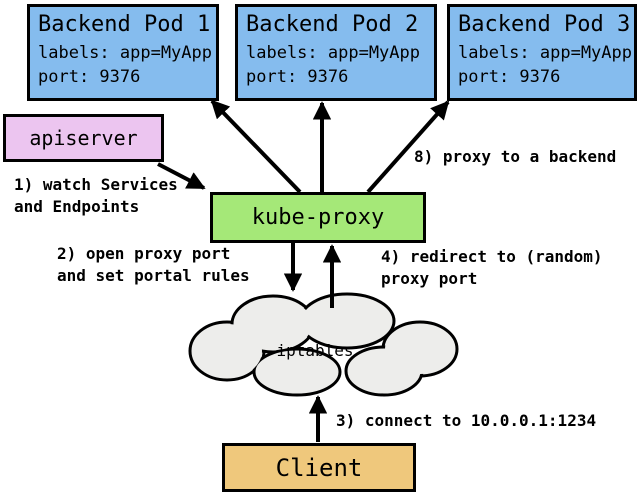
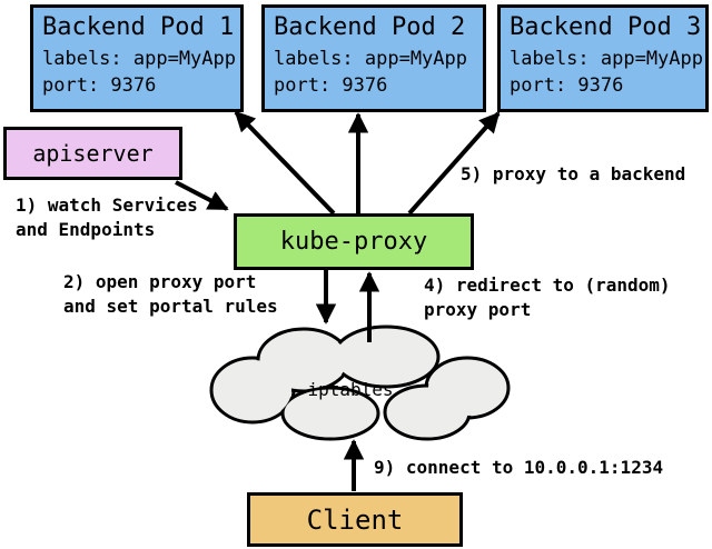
  Backend Pod 1
  labels: app=MyApp
  port: 9376
  Backend Pod 2
  labels: app=MyApp
  port: 9376
  Backend Pod 3
  labels: app=MyApp
  port: 9376
  apiserver
  kube-proxy
  Client
  iptables
  1) watch Services
  and Endpoints
  2) open proxy port
  and set portal rules
- 3) connect to 10.0.0.1:1234
+ 9) connect to 10.0.0.1:1234
  4) redirect to (random)
  proxy port
- 8) proxy to a backend
+ 5) proxy to a backend
